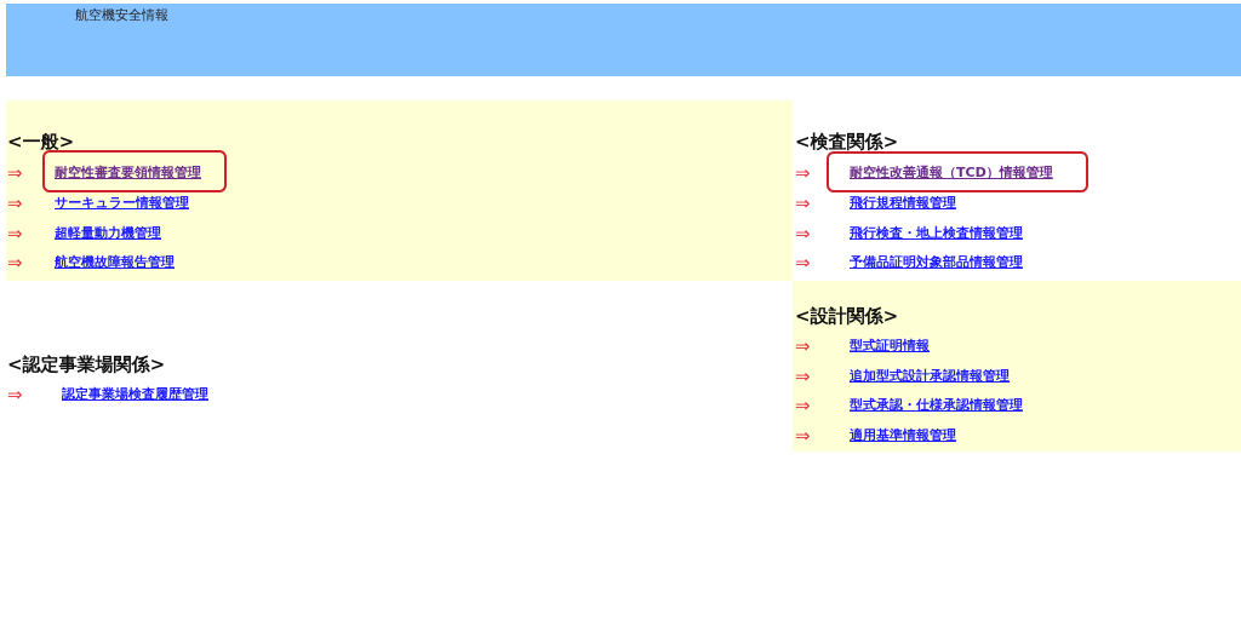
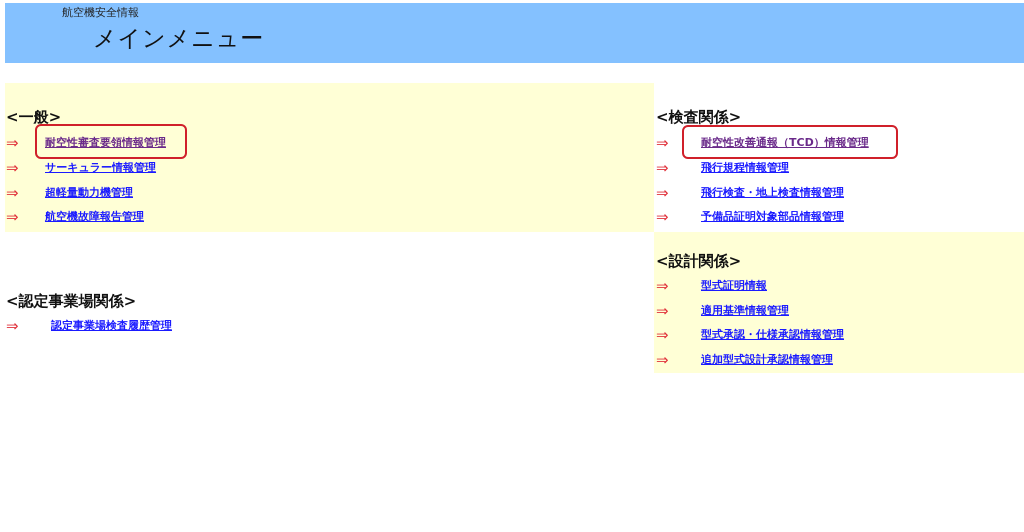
  航空機安全情報
+ メインメニュー
  <一般>
  ⇒
  耐空性審査要領情報管理
  ⇒
  サーキュラー情報管理
  ⇒
  超軽量動力機管理
  ⇒
  航空機故障報告管理
  <認定事業場関係>
  ⇒
  認定事業場検査履歴管理
  <検査関係>
  ⇒
  耐空性改善通報（TCD）情報管理
  ⇒
  飛行規程情報管理
  ⇒
  飛行検査・地上検査情報管理
  ⇒
  予備品証明対象部品情報管理
  <設計関係>
  ⇒
  型式証明情報
  ⇒
- 追加型式設計承認情報管理
+ 適用基準情報管理
  ⇒
  型式承認・仕様承認情報管理
  ⇒
- 適用基準情報管理
+ 追加型式設計承認情報管理
